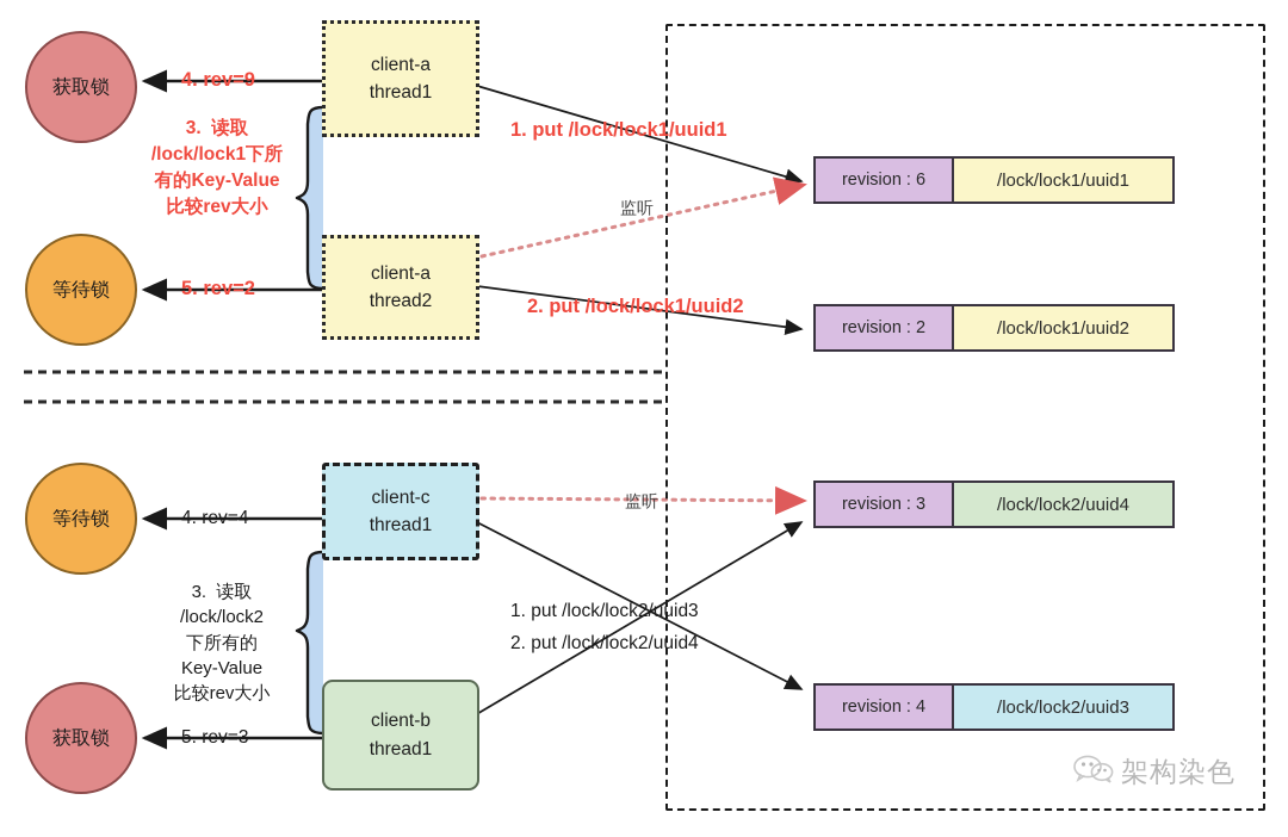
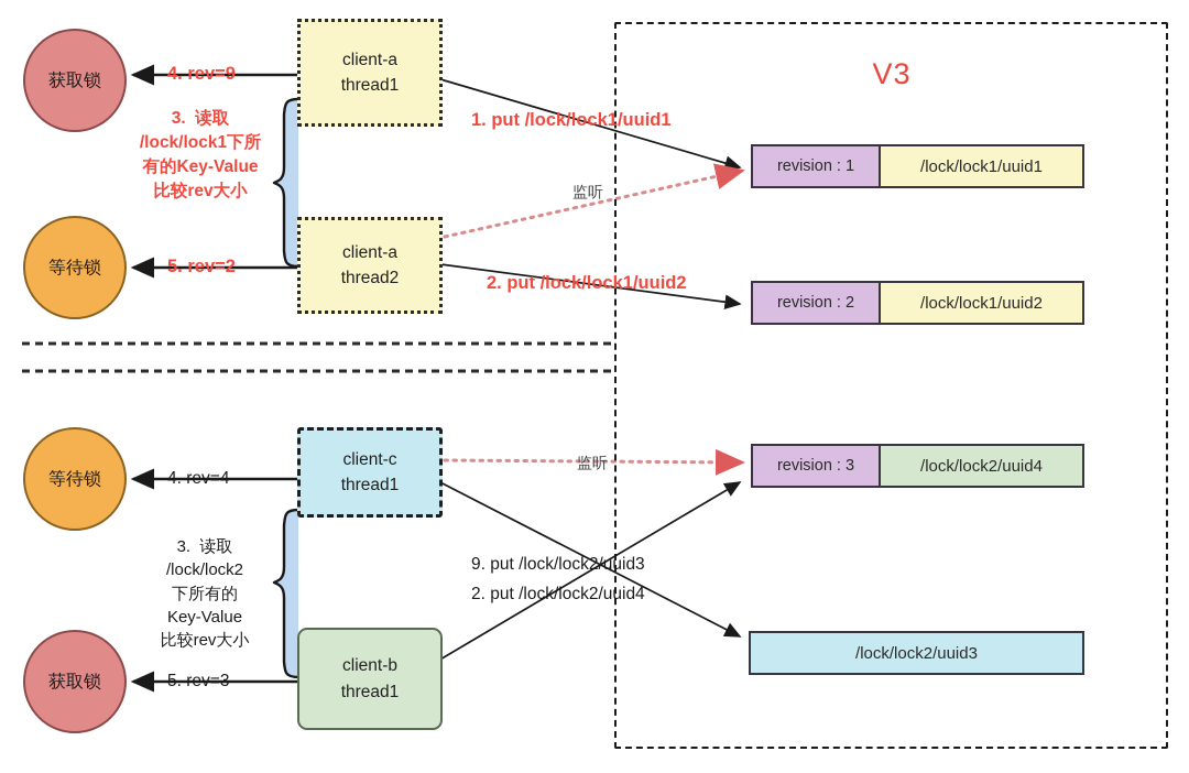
+ V3
- revision : 6
+ revision : 1
  /lock/lock1/uuid1
  revision : 2
  /lock/lock1/uuid2
  revision : 3
  /lock/lock2/uuid4
- revision : 4
  /lock/lock2/uuid3
  获取锁
  等待锁
  client-a
  thread1
  client-a
  thread2
  4. rev=9
  5. rev=2
  3. 读取
  /lock/lock1下所
  有的Key-Value
  比较rev大小
  1. put /lock/lock1/uuid1
  2. put /lock/lock1/uuid2
  监听
  等待锁
  获取锁
  client-c
  thread1
  client-b
  thread1
  4. rev=4
  5. rev=3
  3. 读取
  /lock/lock2
  下所有的
  Key-Value
  比较rev大小
- 1. put /lock/lock2/uuid3
+ 9. put /lock/lock2/uuid3
  2. put /lock/lock2/uuid4
  监听
- 架构染色
